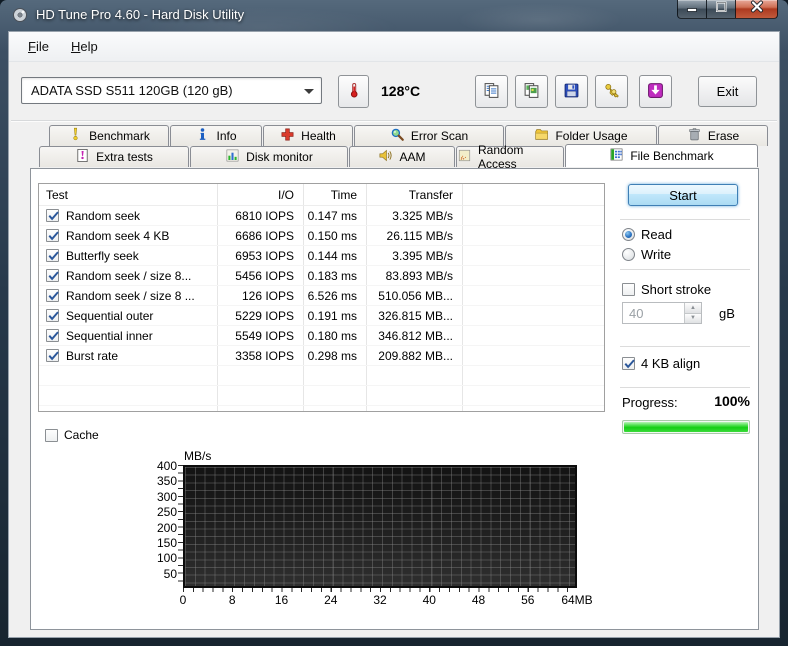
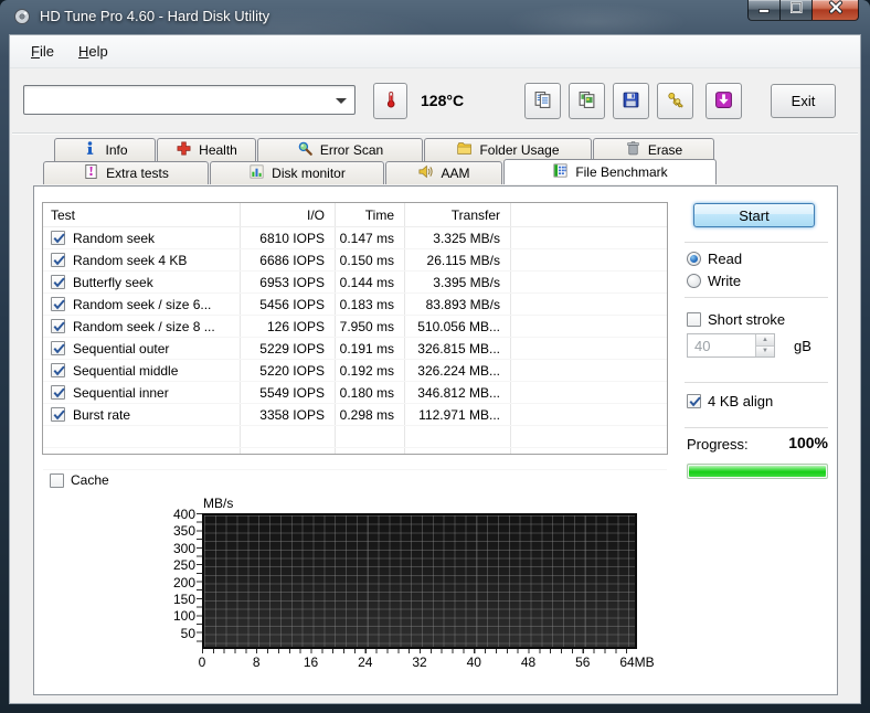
  HD Tune Pro 4.60 - Hard Disk Utility
  File
  Help
- ADATA SSD S511 120GB (120 gB)
  128°C
  Exit
- Benchmark
  Info
  Health
  Error Scan
  Folder Usage
  Erase
  Extra tests
  Disk monitor
  AAM
- Random Access
  File Benchmark
  Test
  I/O
  Time
  Transfer
  Random seek
  6810 IOPS
  0.147 ms
  3.325 MB/s
  Random seek 4 KB
  6686 IOPS
  0.150 ms
  26.115 MB/s
  Butterfly seek
  6953 IOPS
  0.144 ms
  3.395 MB/s
- Random seek / size 8...
+ Random seek / size 6...
  5456 IOPS
  0.183 ms
  83.893 MB/s
  Random seek / size 8 ...
  126 IOPS
- 6.526 ms
+ 7.950 ms
  510.056 MB...
  Sequential outer
  5229 IOPS
  0.191 ms
  326.815 MB...
+ Sequential middle
+ 5220 IOPS
+ 0.192 ms
+ 326.224 MB...
  Sequential inner
  5549 IOPS
  0.180 ms
  346.812 MB...
  Burst rate
  3358 IOPS
  0.298 ms
- 209.882 MB...
+ 112.971 MB...
  Start
  Read
  Write
  Short stroke
  40
  gB
  4 KB align
  Progress:
  100%
  Cache
  MB/s
  400
  350
  300
  250
  200
  150
  100
  50
  0
  8
  16
  24
  32
  40
  48
  56
  64MB
